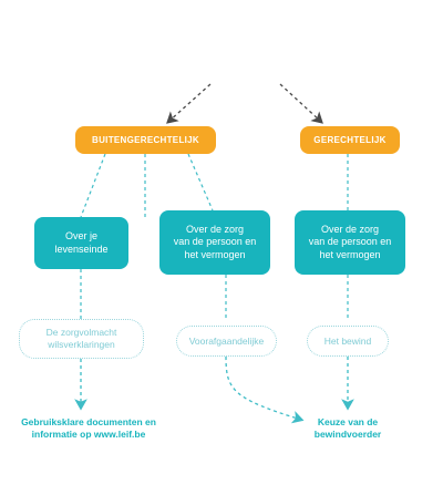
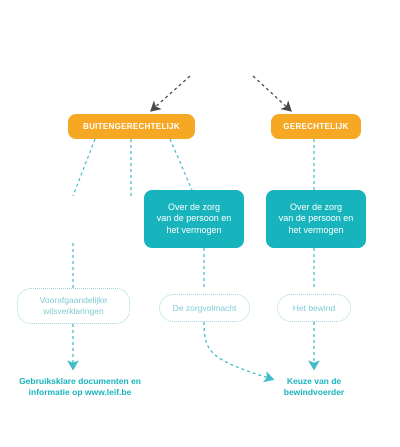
  BUITENGERECHTELIJK
  GERECHTELIJK
- Over je
- levenseinde
  Over de zorg
  van de persoon en
  het vermogen
  Over de zorg
  van de persoon en
  het vermogen
- De zorgvolmacht
+ Voorafgaandelijke
  wilsverklaringen
- Voorafgaandelijke
+ De zorgvolmacht
  Het bewind
  Gebruiksklare documenten en
  informatie op www.leif.be
  Keuze van de
  bewindvoerder
